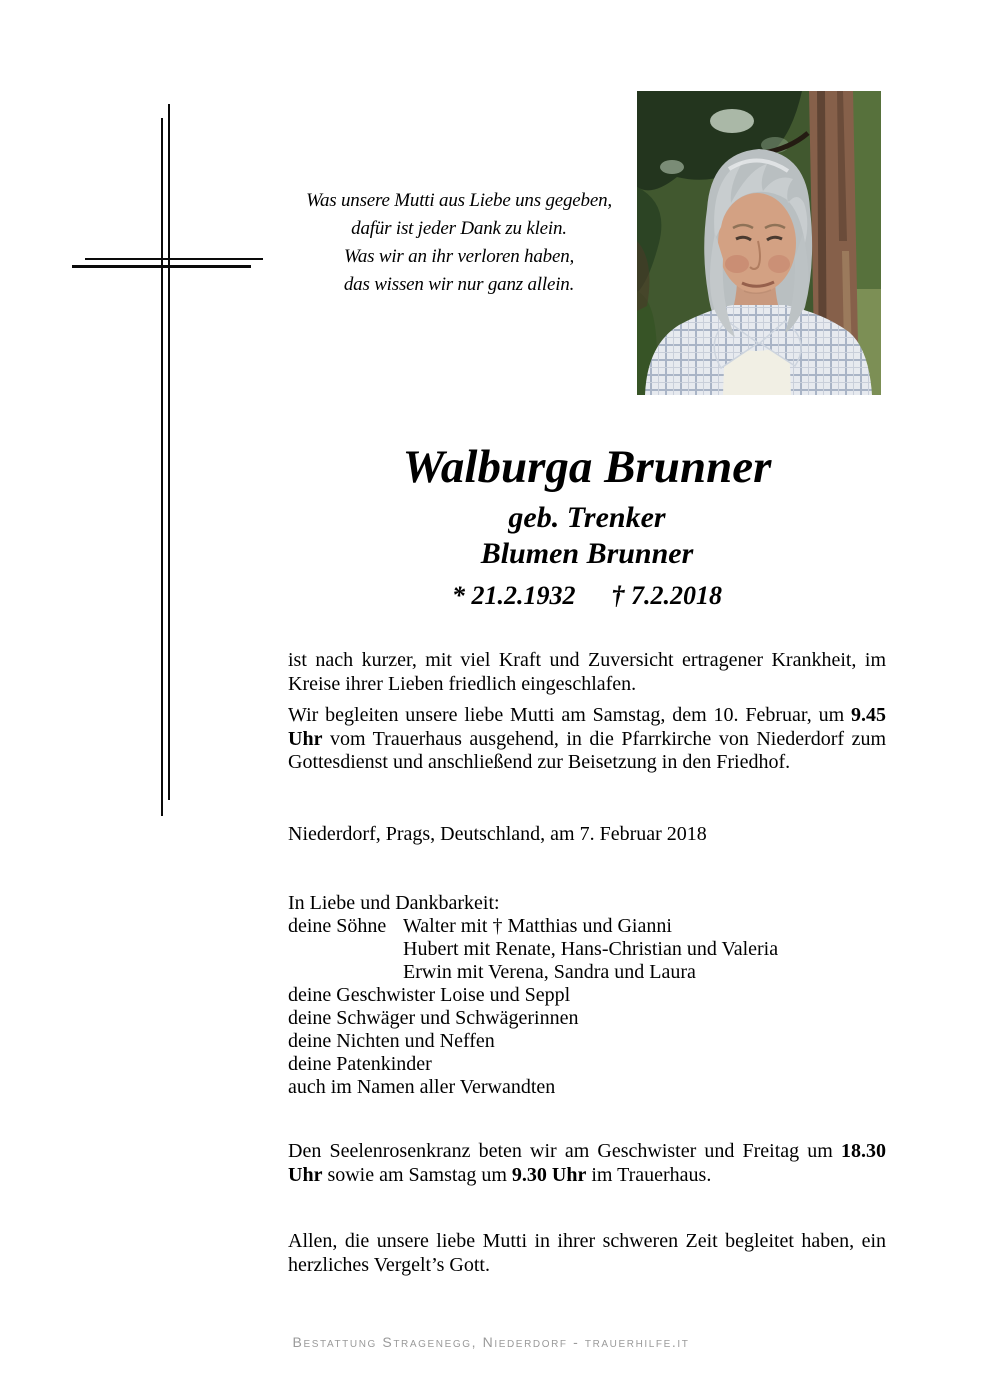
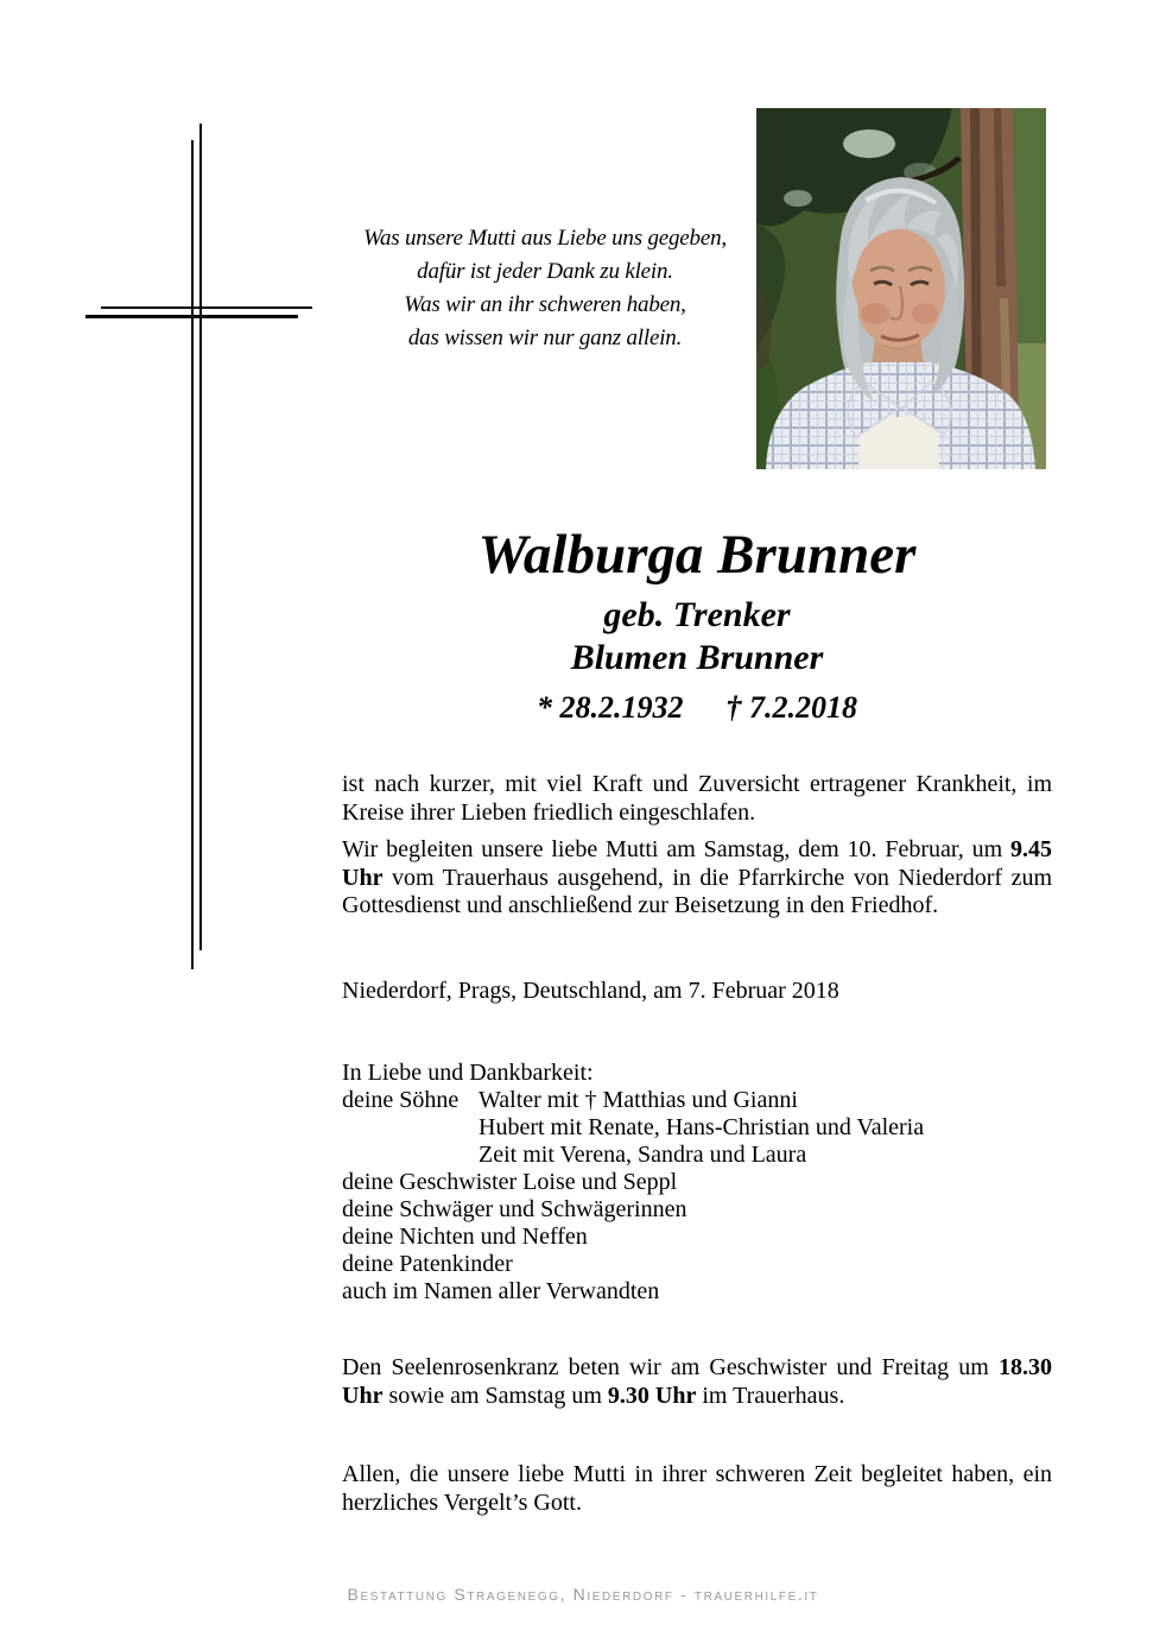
  Was unsere Mutti aus Liebe uns gegeben,
  dafür ist jeder Dank zu klein.
- Was wir an ihr verloren haben,
+ Was wir an ihr schweren haben,
  das wissen wir nur ganz allein.
  Walburga Brunner
  geb. Trenker
  Blumen Brunner
- * 21.2.1932 † 7.2.2018
+ * 28.2.1932 † 7.2.2018
  ist nach kurzer, mit viel Kraft und Zuversicht ertragener Krankheit, im Kreise ihrer Lieben friedlich eingeschlafen.
  Wir begleiten unsere liebe Mutti am Samstag, dem 10. Februar, um 9.45 Uhr vom Trauerhaus ausgehend, in die Pfarrkirche von Niederdorf zum Gottesdienst und anschließend zur Beisetzung in den Friedhof.
  Niederdorf, Prags, Deutschland, am 7. Februar 2018
  In Liebe und Dankbarkeit:
  deine Söhne
  Walter mit † Matthias und Gianni
  Hubert mit Renate, Hans-Christian und Valeria
- Erwin mit Verena, Sandra und Laura
+ Zeit mit Verena, Sandra und Laura
  deine Geschwister Loise und Seppl
  deine Schwäger und Schwägerinnen
  deine Nichten und Neffen
  deine Patenkinder
  auch im Namen aller Verwandten
  Den Seelenrosenkranz beten wir am Geschwister und Freitag um 18.30 Uhr sowie am Samstag um 9.30 Uhr im Trauerhaus.
  Allen, die unsere liebe Mutti in ihrer schweren Zeit begleitet haben, ein herzliches Vergelt’s Gott.
  Bestattung Stragenegg, Niederdorf - trauerhilfe.it
